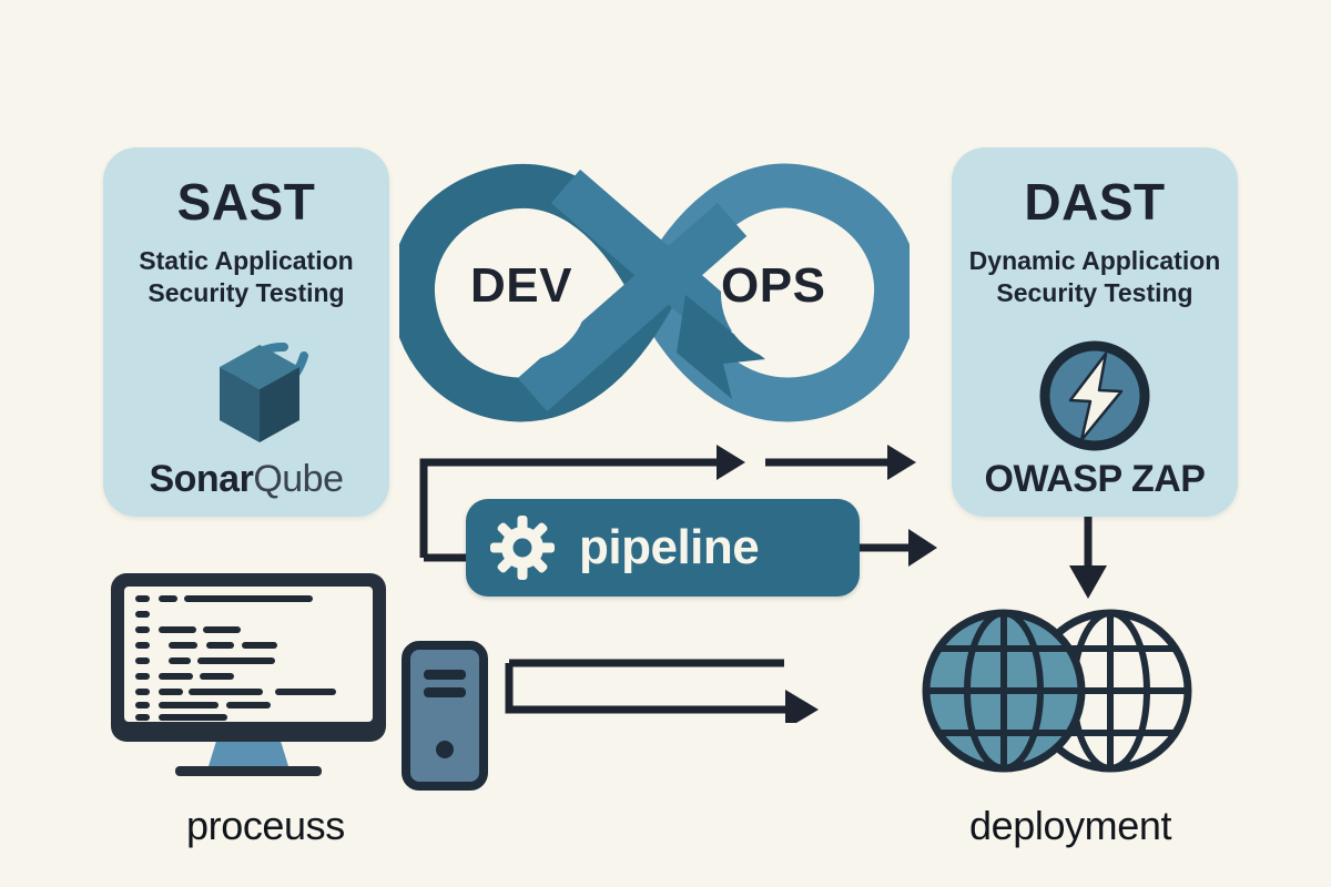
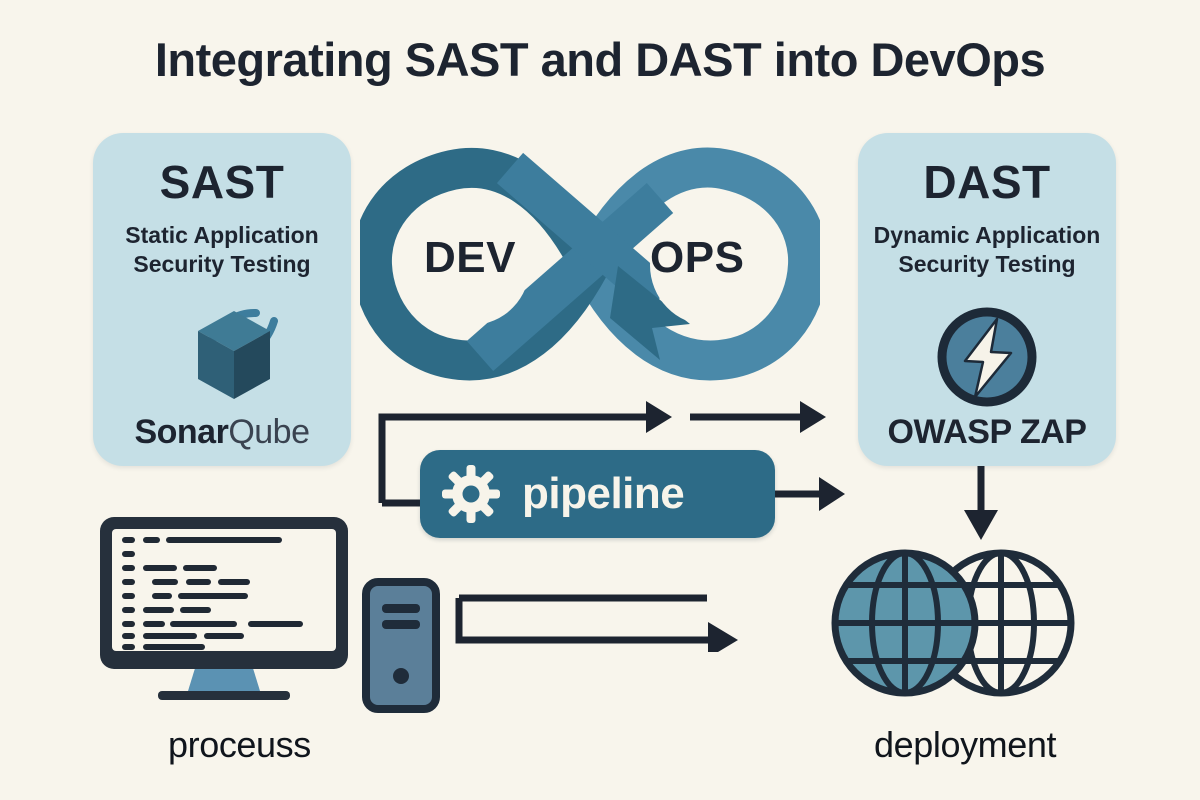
+ Integrating SAST and DAST into DevOps
  SAST
  Static Application
  Security Testing
  SonarQube
  DAST
  Dynamic Application
  Security Testing
  OWASP ZAP
  DEV
  OPS
  pipeline
  proceuss
  deployment
